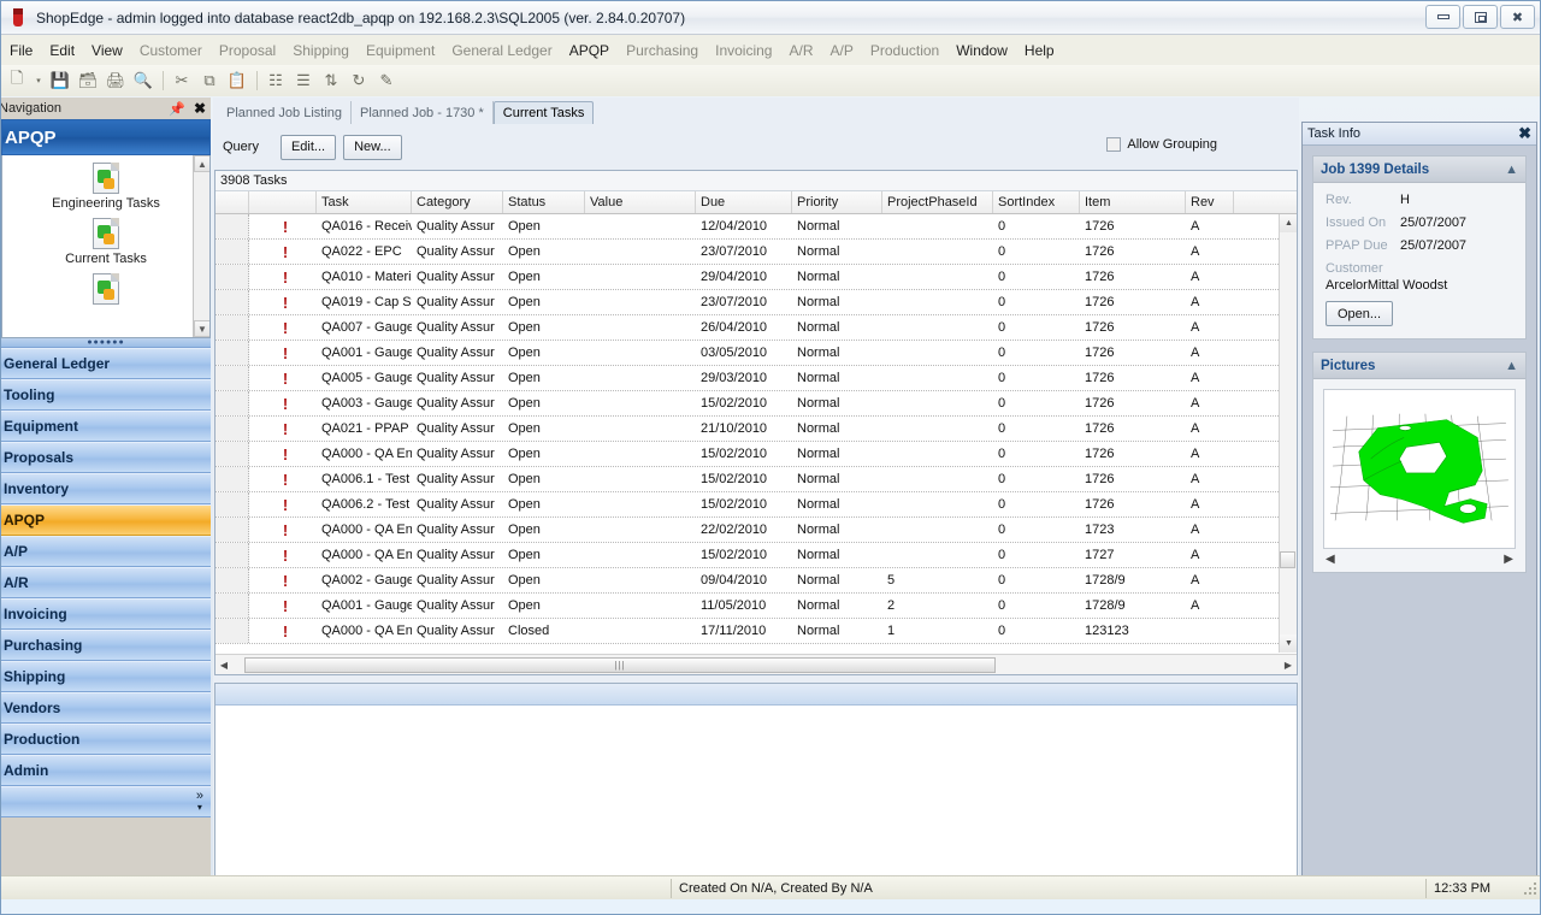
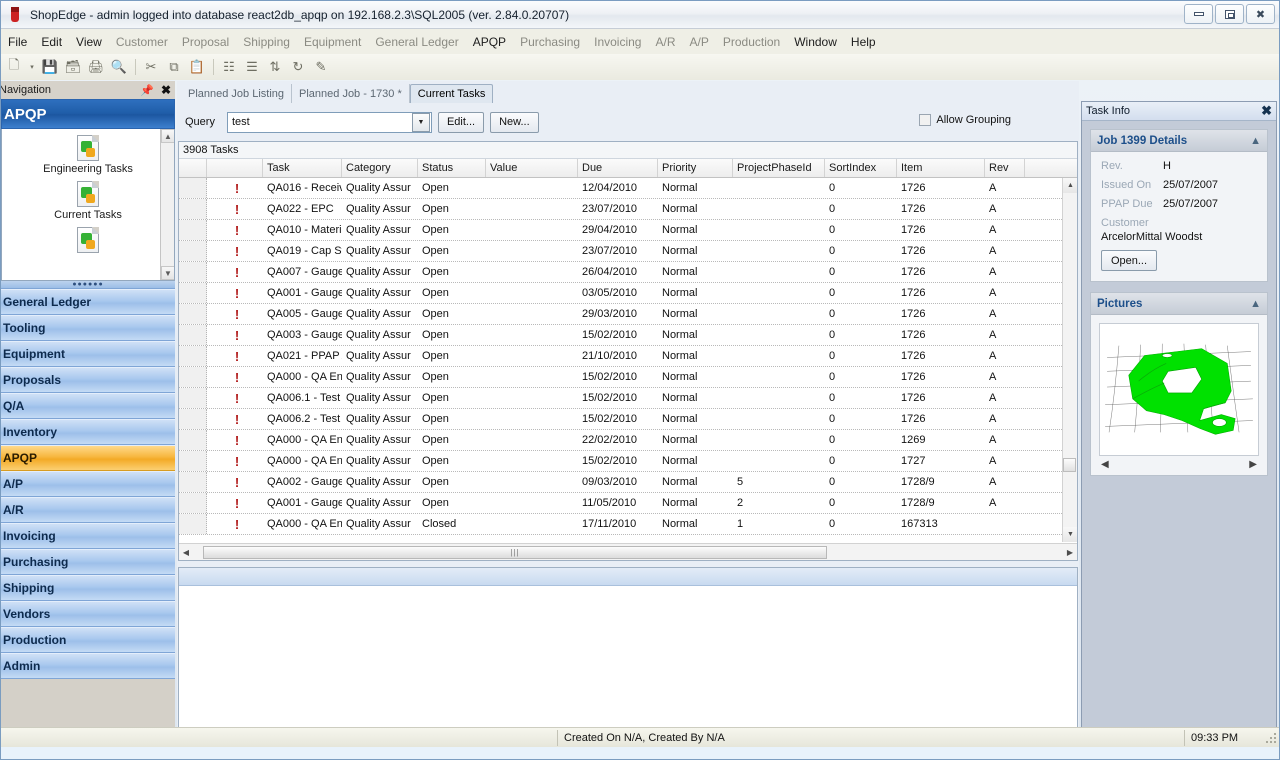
  ShopEdge - admin logged into database react2db_apqp on 192.168.2.3\SQL2005 (ver. 2.84.0.20707)
  ✖
  File
  Edit
  View
  Customer
  Proposal
  Shipping
  Equipment
  General Ledger
  APQP
  Purchasing
  Invoicing
  A/R
  A/P
  Production
  Window
  Help
  🗋
  💾
  🗃
  🖨
  🔍
  ✂
  ⧉
  📋
  ☷
  ☰
  ⇅
  ↻
  ✎
  Navigation
  📌
  ✖
  APQP
  Engineering Tasks
  Current Tasks
  ▲
  ▼
  General Ledger
  Tooling
  Equipment
  Proposals
+ Q/A
  Inventory
  APQP
  A/P
  A/R
  Invoicing
  Purchasing
  Shipping
  Vendors
  Production
  Admin
- »
- ▾
  Planned Job Listing
  Planned Job - 1730 *
  Current Tasks
  Query
+ test
  Edit...
  New...
  Allow Grouping
  3908 Tasks
  Task
  Category
  Status
  Value
  Due
  Priority
  ProjectPhaseId
  SortIndex
  Item
  Rev
  !
  QA016 - Receiv
  Quality Assur
  Open
  12/04/2010
  Normal
  0
  1726
  A
  !
  QA022 - EPC
  Quality Assur
  Open
  23/07/2010
  Normal
  0
  1726
  A
  !
  QA010 - Materi
  Quality Assur
  Open
  29/04/2010
  Normal
  0
  1726
  A
  !
  QA019 - Cap S
  Quality Assur
  Open
  23/07/2010
  Normal
  0
  1726
  A
  !
  QA007 - Gauge
  Quality Assur
  Open
  26/04/2010
  Normal
  0
  1726
  A
  !
  QA001 - Gauge
  Quality Assur
  Open
  03/05/2010
  Normal
  0
  1726
  A
  !
  QA005 - Gauge
  Quality Assur
  Open
  29/03/2010
  Normal
  0
  1726
  A
  !
  QA003 - Gauge
  Quality Assur
  Open
  15/02/2010
  Normal
  0
  1726
  A
  !
  QA021 - PPAP
  Quality Assur
  Open
  21/10/2010
  Normal
  0
  1726
  A
  !
  QA000 - QA En
  Quality Assur
  Open
  15/02/2010
  Normal
  0
  1726
  A
  !
  QA006.1 - Test
  Quality Assur
  Open
  15/02/2010
  Normal
  0
  1726
  A
  !
  QA006.2 - Test
  Quality Assur
  Open
  15/02/2010
  Normal
  0
  1726
  A
  !
  QA000 - QA En
  Quality Assur
  Open
  22/02/2010
  Normal
  0
- 1723
+ 1269
  A
  !
  QA000 - QA En
  Quality Assur
  Open
  15/02/2010
  Normal
  0
  1727
  A
  !
  QA002 - Gauge
  Quality Assur
  Open
- 09/04/2010
+ 09/03/2010
  Normal
  5
  0
  1728/9
  A
  !
  QA001 - Gauge
  Quality Assur
  Open
  11/05/2010
  Normal
  2
  0
  1728/9
  A
  !
  QA000 - QA En
  Quality Assur
  Closed
  17/11/2010
  Normal
  1
  0
- 123123
+ 167313
  ◀
  |||
  ▶
  Task Info
  ✖
  Job 1399 Details
  ▲
  Rev.
  H
  Issued On
  25/07/2007
  PPAP Due
  25/07/2007
  Customer
  ArcelorMittal Woodst
  Open...
  Pictures
  ▲
  ◀
  ▶
  Created On N/A, Created By N/A
- 12:33 PM
+ 09:33 PM
